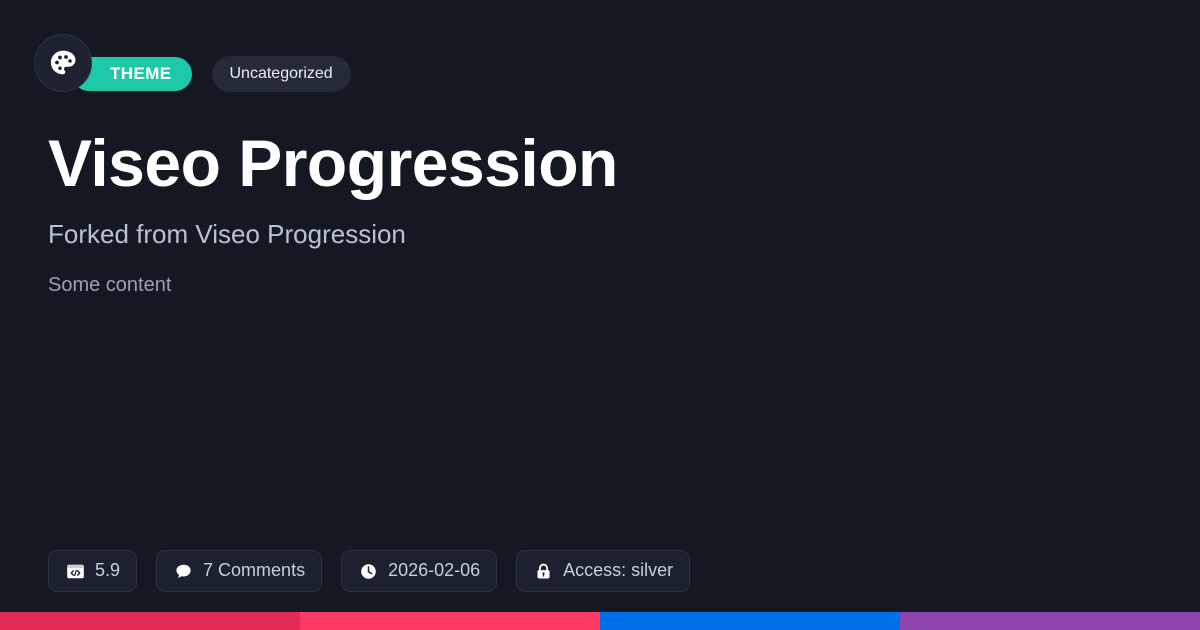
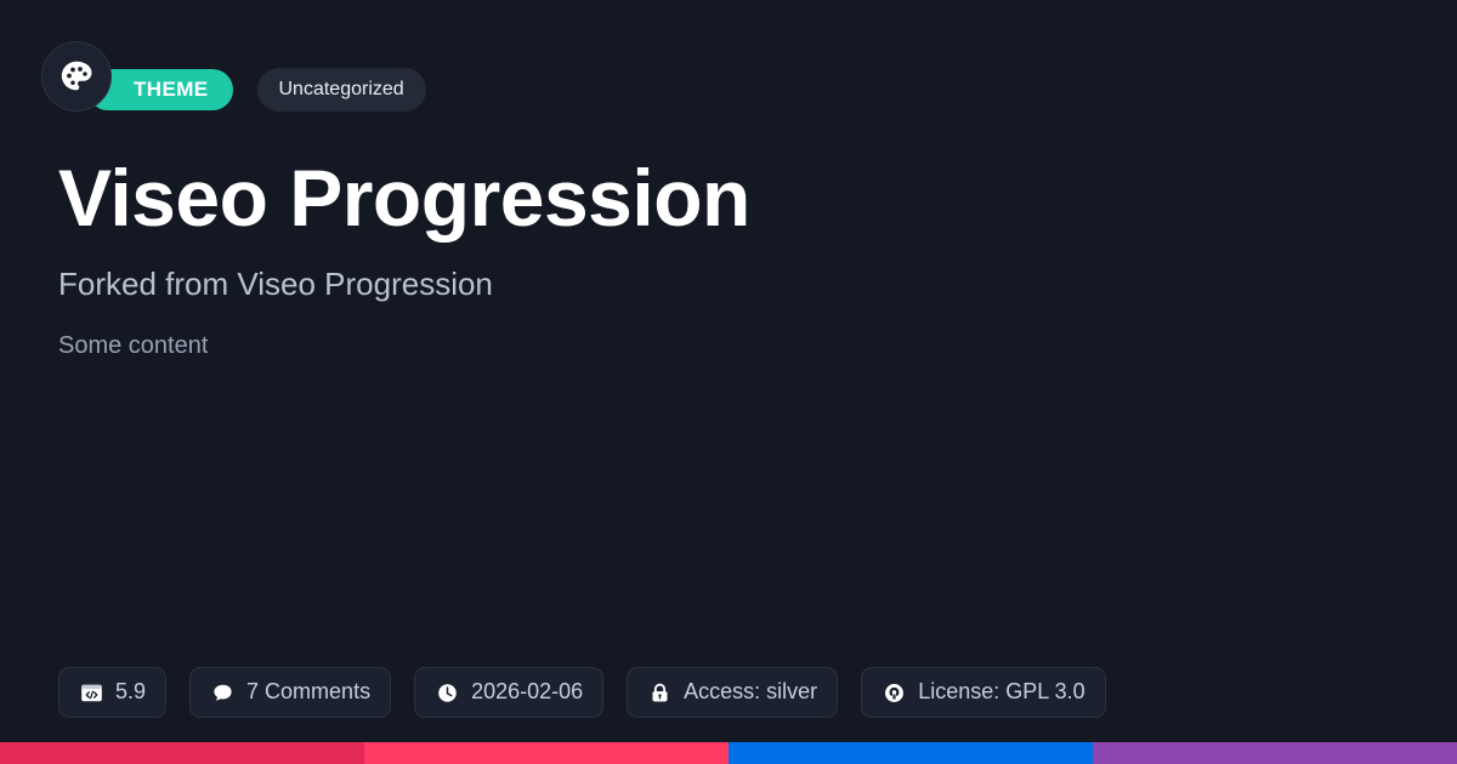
  THEME
  Uncategorized
  Viseo Progression
  Forked from Viseo Progression
  Some content
  5.9
  7 Comments
  2026-02-06
  Access: silver
+ License: GPL 3.0
